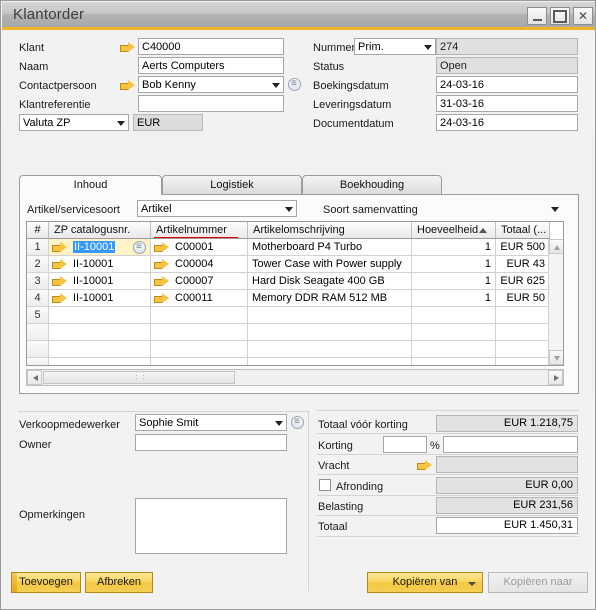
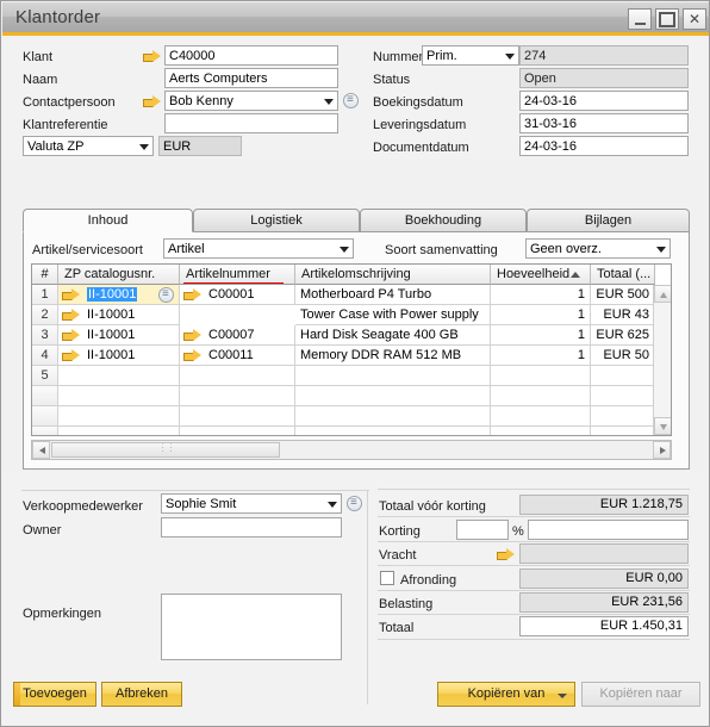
  Klantorder
  ✕
  Klant
  C40000
  Naam
  Aerts Computers
  Contactpersoon
  Bob Kenny
  Klantreferentie
  Valuta ZP
  EUR
  Numme
  Prim.
  274
  Status
  Open
  Boekingsdatum
  24-03-16
  Leveringsdatum
  31-03-16
  Documentdatum
  24-03-16
  Inhoud
  Logistiek
  Boekhouding
+ Bijlagen
  Artikel/servicesoort
  Artikel
  Soort samenvatting
+ Geen overz.
  #
  ZP catalogusnr.
  Artikelnummer
  Artikelomschrijving
  Hoeveelheid
  Totaal (...
  1
  II-10001
  C00001
  Motherboard P4 Turbo
  1
  EUR 500
  2
  II-10001
- C00004
  Tower Case with Power supply
  1
  EUR 43
  3
  II-10001
  C00007
  Hard Disk Seagate 400 GB
  1
  EUR 625
  4
  II-10001
  C00011
  Memory DDR RAM 512 MB
  1
  EUR 50
  5
  Verkoopmedewerker
  Sophie Smit
  Owner
  Opmerkingen
  Totaal vóór korting
  EUR 1.218,75
  Korting
  %
  Vracht
  Afronding
  EUR 0,00
  Belasting
  EUR 231,56
  Totaal
  EUR 1.450,31
  Toevoegen
  Afbreken
  Kopiëren van
  Kopiëren naar
